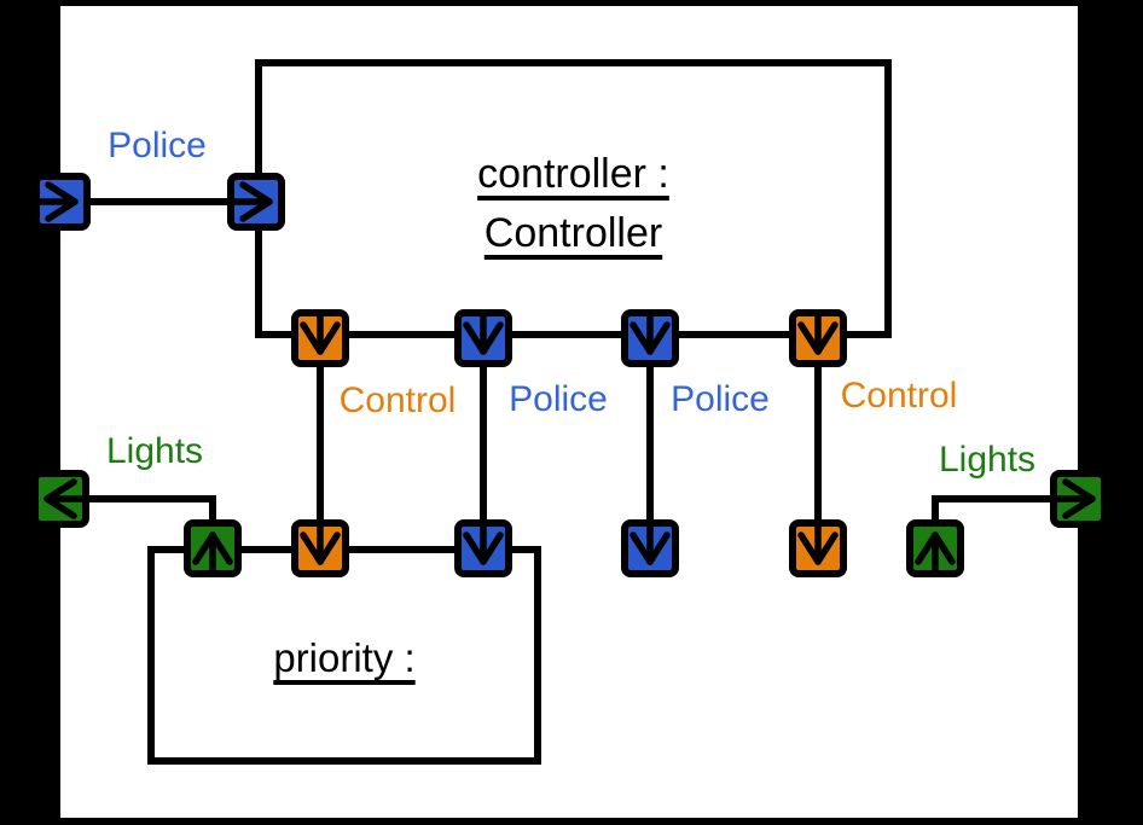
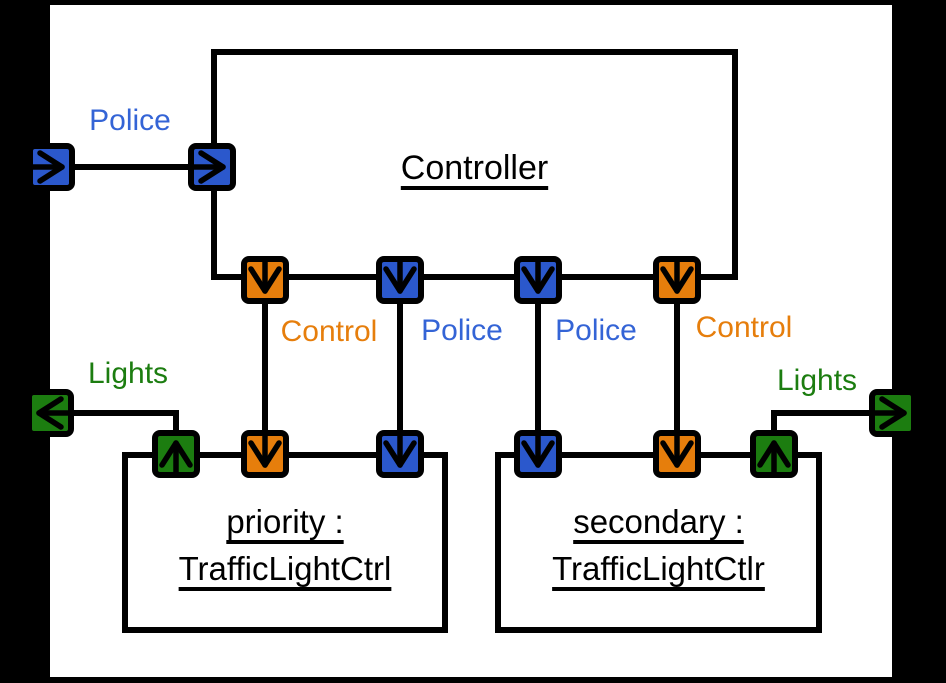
- controller :
  Controller
  priority :
+ TrafficLightCtrl
+ secondary :
+ TrafficLightCtlr
  Police
  Control
  Police
  Police
  Control
  Lights
  Lights
